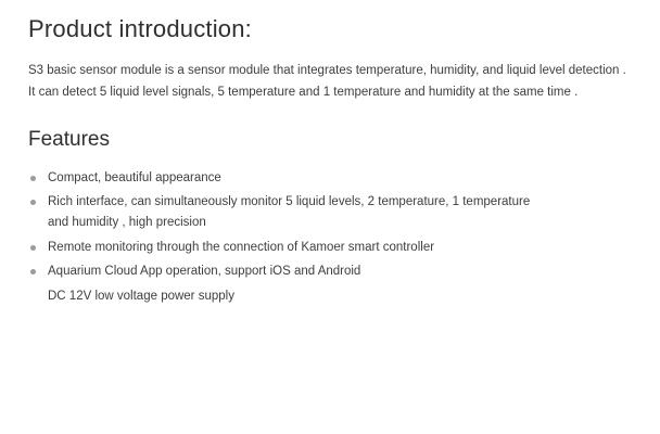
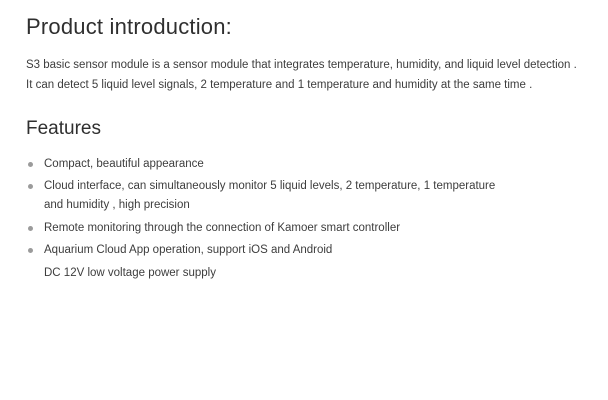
  Product introduction:
- S3 basic sensor module is a sensor module that integrates temperature, humidity, and liquid level detection . It can detect 5 liquid level signals, 5 temperature and 1 temperature and humidity at the same time .
+ S3 basic sensor module is a sensor module that integrates temperature, humidity, and liquid level detection . It can detect 5 liquid level signals, 2 temperature and 1 temperature and humidity at the same time .
  Features
  Compact, beautiful appearance
- Rich interface, can simultaneously monitor 5 liquid levels, 2 temperature, 1 temperature
+ Cloud interface, can simultaneously monitor 5 liquid levels, 2 temperature, 1 temperature
  and humidity , high precision
  Remote monitoring through the connection of Kamoer smart controller
  Aquarium Cloud App operation, support iOS and Android
  DC 12V low voltage power supply
